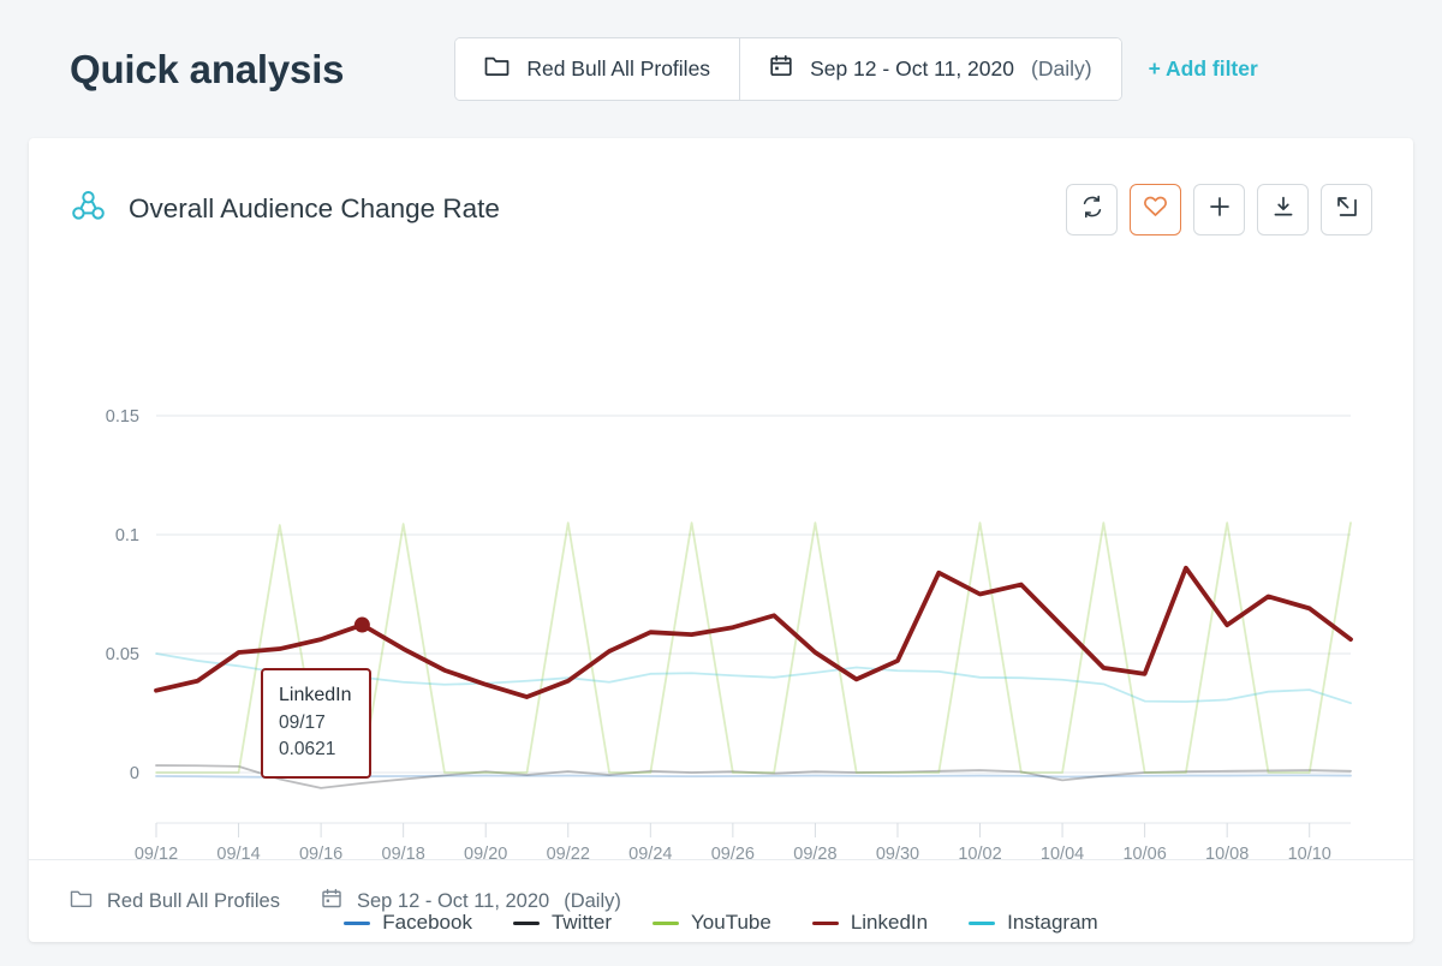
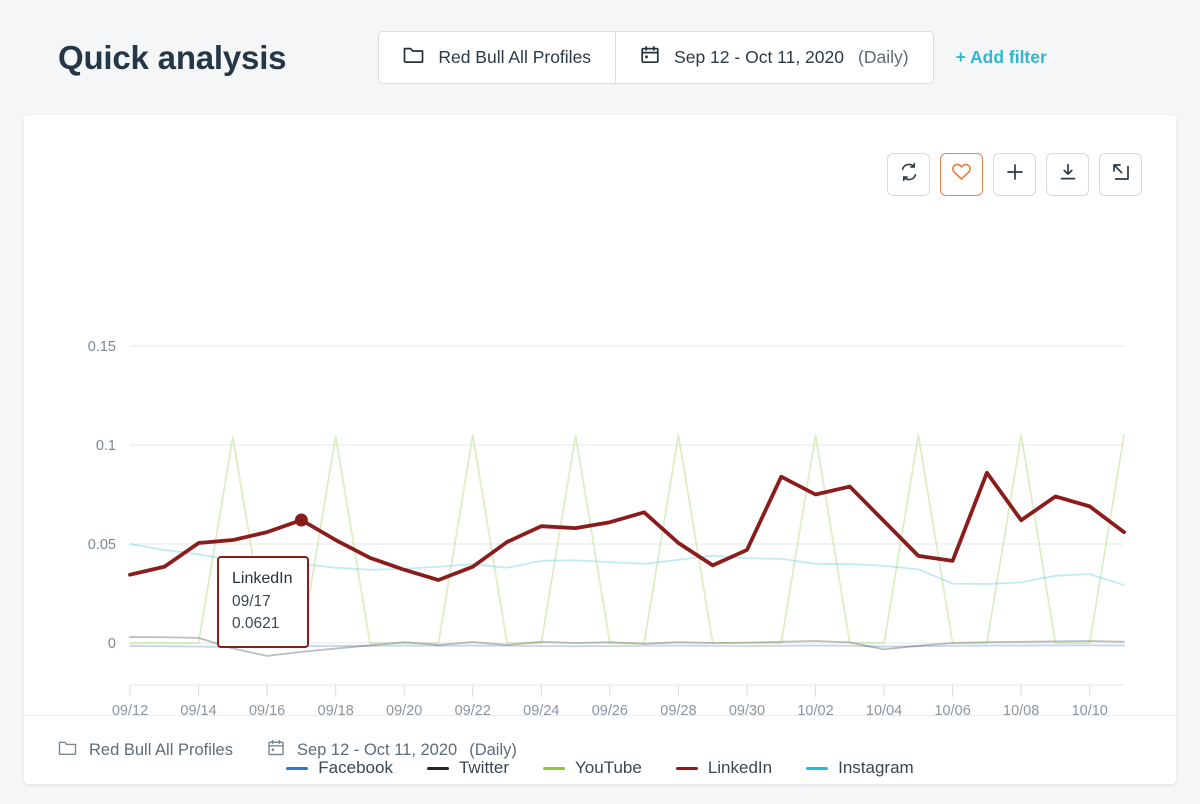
  Quick analysis
  Red Bull All Profiles
  Sep 12 - Oct 11, 2020
  (Daily)
  + Add filter
- Overall Audience Change Rate
  0
  0.05
  0.1
  0.15
  09/12
  09/14
  09/16
  09/18
  09/20
  09/22
  09/24
  09/26
  09/28
  09/30
  10/02
  10/04
  10/06
  10/08
  10/10
  LinkedIn
  09/17
  0.0621
  Facebook
  Twitter
  YouTube
  LinkedIn
  Instagram
  Red Bull All Profiles
  Sep 12 - Oct 11, 2020
  (Daily)
